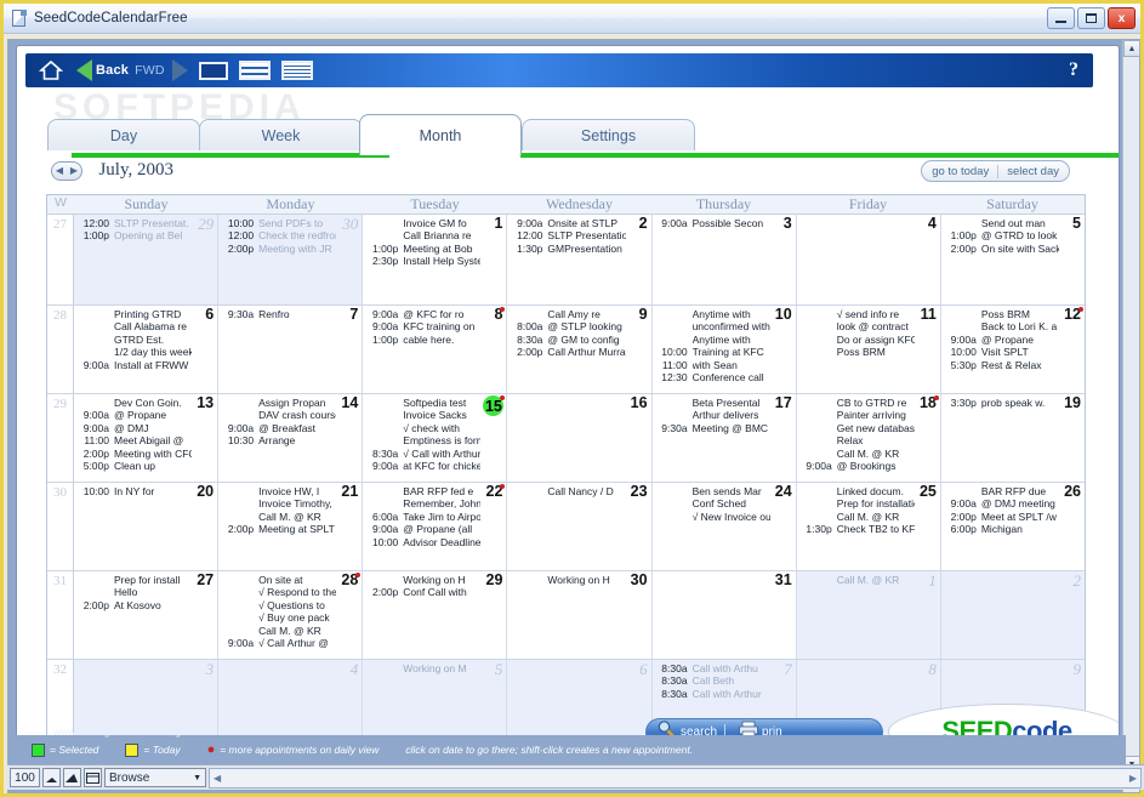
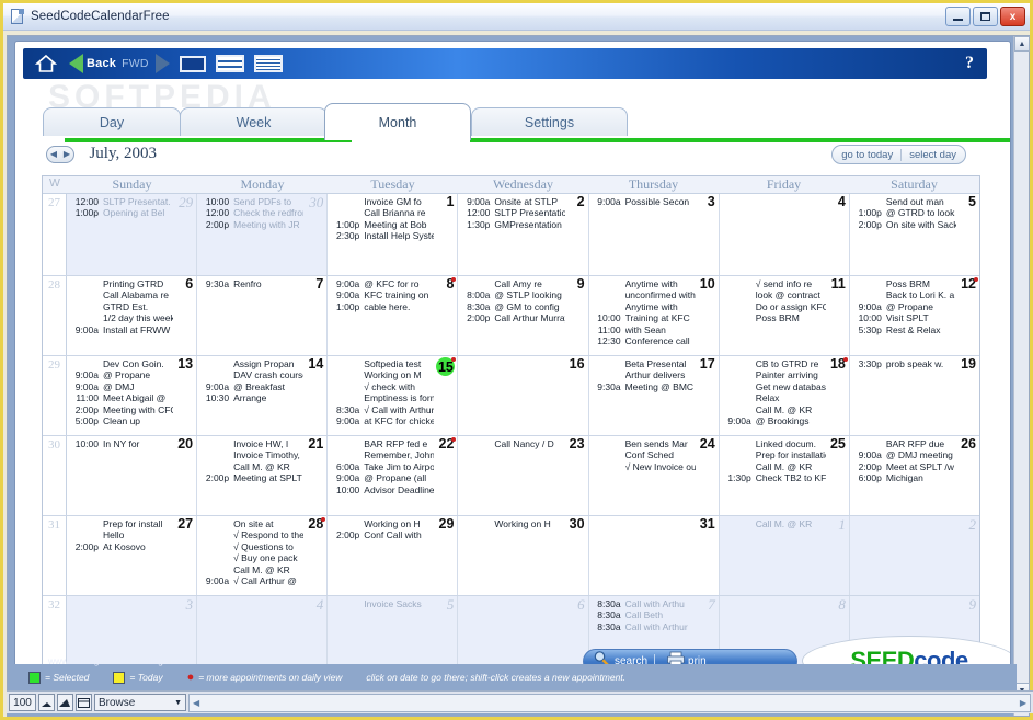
  SeedCodeCalendarFree
  x
  Back
  FWD
  ?
  SOFTPEDIA
  Day
  Week
  Month
  Settings
  ◀
  ▶
  July, 2003
  go to today
  select day
  W
  Sunday
  Monday
  Tuesday
  Wednesday
  Thursday
  Friday
  Saturday
  27
  29
  12:00
  SLTP Presentat.
  1:00p
  Opening at Bel
  30
  10:00
  Send PDFs to
  12:00
  Check the redfro
  2:00p
  Meeting with JR
  1
  Invoice GM fo
  Call Brianna re
  1:00p
  Meeting at Bob
  2:30p
  Install Help Syste
  2
  9:00a
  Onsite at STLP
  12:00
  SLTP Presentatio
  1:30p
  GMPresentation
  3
  9:00a
  Possible Secon
  4
  5
  Send out man
  1:00p
  @ GTRD to look
  2:00p
  On site with Sack
  28
  6
  Printing GTRD
  Call Alabama re
  GTRD Est.
  1/2 day this week
  9:00a
  Install at FRWW
  7
  9:30a
  Renfro
  8
  9:00a
  @ KFC for ro
  9:00a
  KFC training on
  1:00p
  cable here.
  9
  Call Amy re
  8:00a
  @ STLP looking
  8:30a
  @ GM to config
  2:00p
  Call Arthur Murra
  10
  Anytime with
  unconfirmed with
  Anytime with
  10:00
  Training at KFC
  11:00
  with Sean
  12:30
  Conference call
  11
  √ send info re
  look @ contract
  Do or assign KFC
  Poss BRM
  12
  Poss BRM
  Back to Lori K. a
  9:00a
  @ Propane
  10:00
  Visit SPLT
  5:30p
  Rest & Relax
  29
  13
  Dev Con Goin.
  9:00a
  @ Propane
  9:00a
  @ DMJ
  11:00
  Meet Abigail @
  2:00p
  Meeting with CF
  5:00p
  Clean up
  14
  Assign Propan
  DAV crash cours
  9:00a
  @ Breakfast
  10:30
  Arrange
  15
  Softpedia test
- Invoice Sacks
+ Working on M
  √ check with
  Emptiness is form
  8:30a
  √ Call with Arthur
  9:00a
  at KFC for chicke
  16
  17
  Beta Presental
  Arthur delivers
  9:30a
  Meeting @ BMC
  18
  CB to GTRD re
  Painter arriving
  Get new databas
  Relax
  Call M. @ KR
  9:00a
  @ Brookings
  19
  3:30p
  prob speak w.
  30
  20
  10:00
  In NY for
  21
  Invoice HW, I
  Invoice Timothy,
  Call M. @ KR
  2:00p
  Meeting at SPLT
  22
  BAR RFP fed e
  Remember, John
  6:00a
  Take Jim to Airpo
  9:00a
  @ Propane (all
  10:00
  Advisor Deadline
  23
  Call Nancy / D
  24
  Ben sends Mar
  Conf Sched
  √ New Invoice ou
  25
  Linked docum.
  Prep for installati
  Call M. @ KR
  1:30p
  Check TB2 to KF
  26
  BAR RFP due
  9:00a
  @ DMJ meeting
  2:00p
  Meet at SPLT /w
  6:00p
  Michigan
  31
  27
  Prep for install
  Hello
  2:00p
  At Kosovo
  28
  On site at
  √ Respond to the
  √ Questions to
  √ Buy one pack
  Call M. @ KR
  9:00a
  √ Call Arthur @
  29
  Working on H
  2:00p
  Conf Call with
  30
  Working on H
  31
  1
  Call M. @ KR
  2
  32
  3
  4
  5
- Working on M
+ Invoice Sacks
  6
  7
  8:30a
  Call with Arthu
  8:30a
  Call Beth
  8:30a
  Call with Arthur
  8
  9
  search
  prin
  SEEDcode
  www.heritagechristiancollege.com
  = Selected
  = Today
  ●
  = more appointments on daily view
  click on date to go there; shift-click creates a new appointment.
  100
  Browse
  ◀
  ▶
